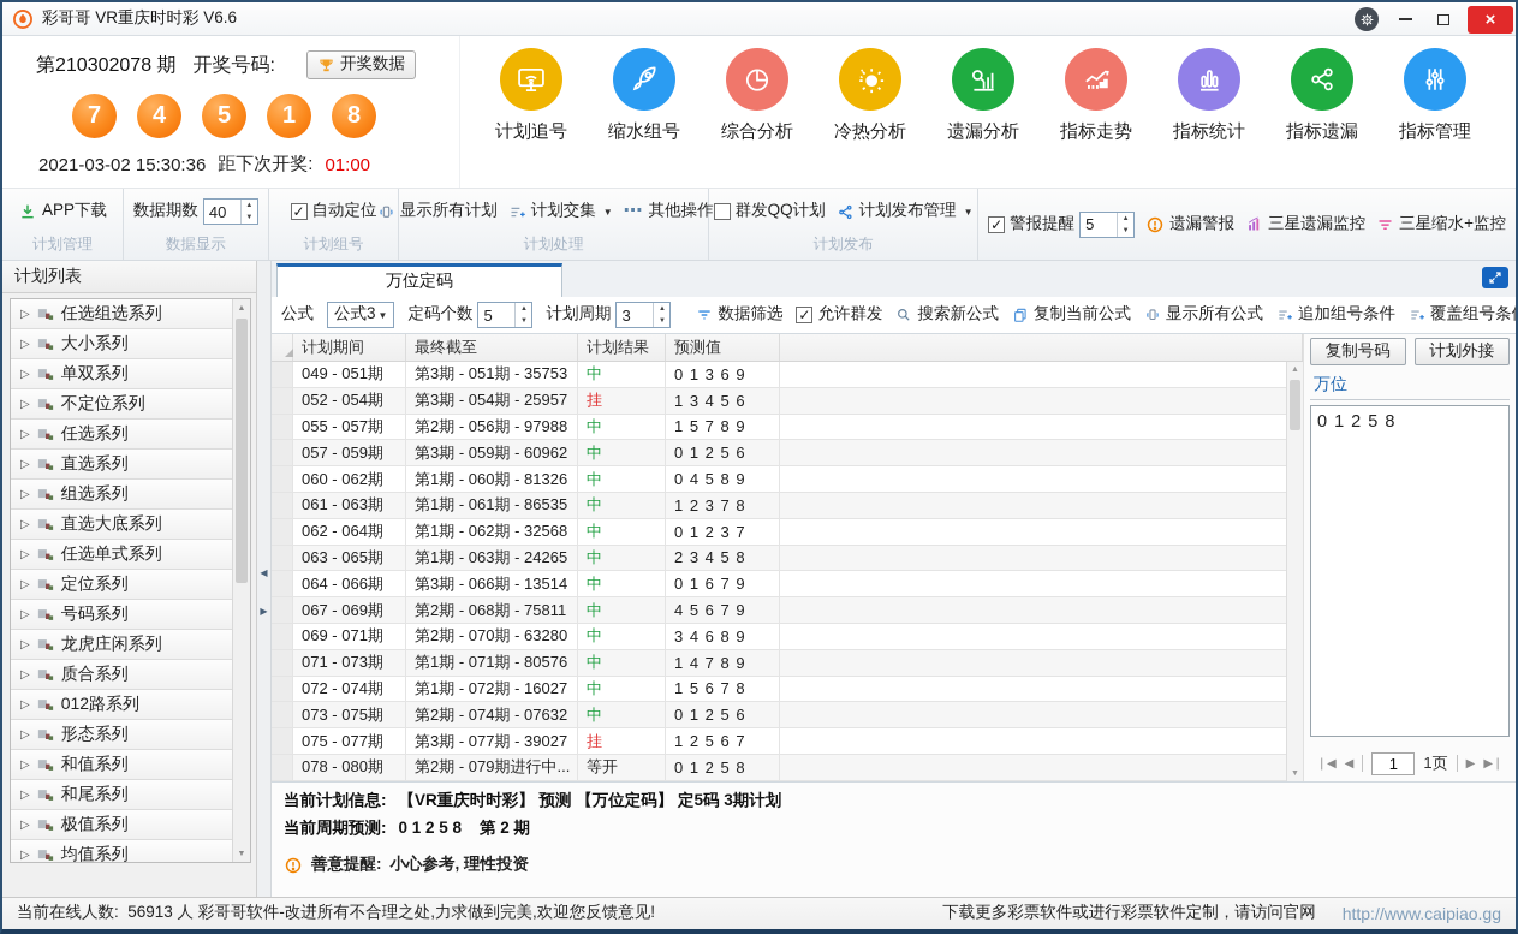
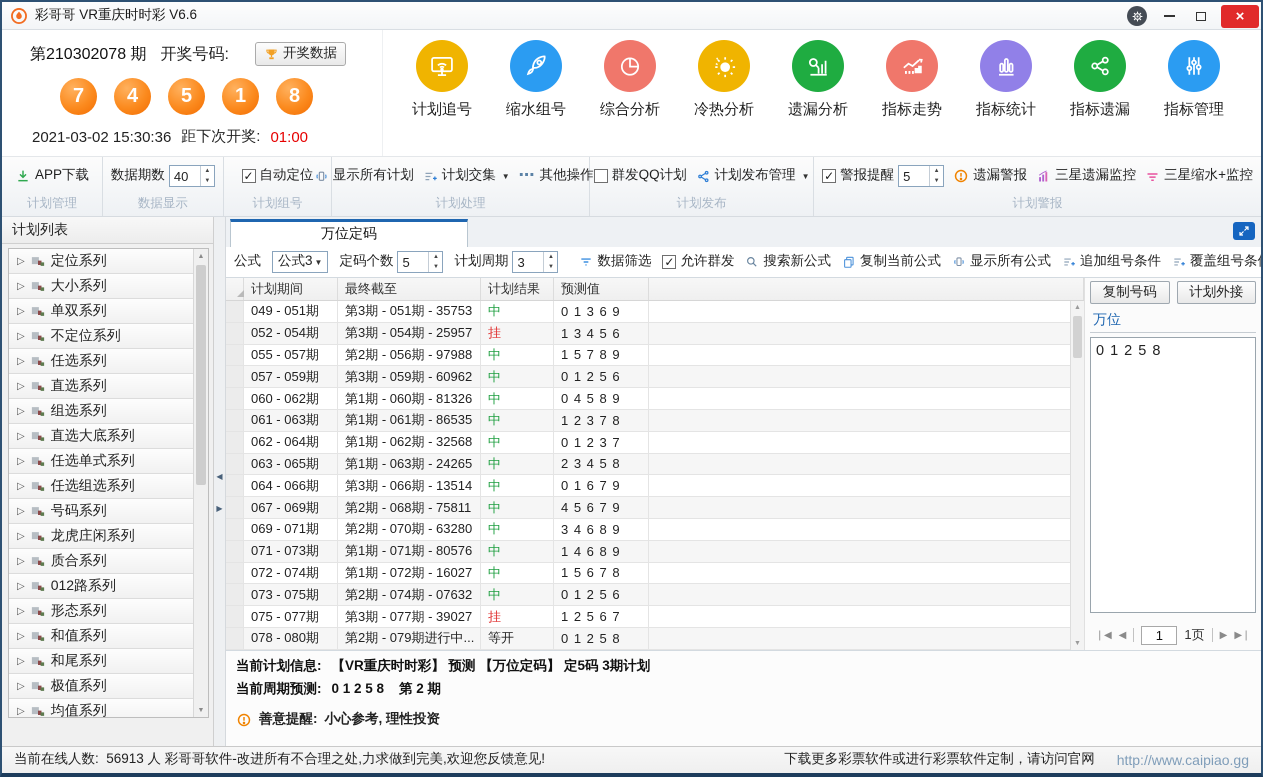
  彩哥哥 VR重庆时时彩 V6.6
  ×
  第210302078 期
  开奖号码:
  开奖数据
  7
  4
  5
  1
  8
  2021-03-02 15:30:36
  距下次开奖:
  01:00
  计划追号
  缩水组号
  综合分析
  冷热分析
  遗漏分析
  指标走势
  指标统计
  指标遗漏
  指标管理
  APP下载
  计划管理
  数据期数
  40
  数据显示
  ✓
  自动定位
  计划组号
  显示所有计划
  计划交集
  ▼
  ⋯
  其他操作
  计划处理
  群发QQ计划
  计划发布管理
  ▼
  计划发布
  ✓
  警报提醒
  5
  遗漏警报
  三星遗漏监控
  三星缩水+监控
+ 计划警报
  计划列表
  ▷
- 任选组选系列
+ 定位系列
  ▷
  大小系列
  ▷
  单双系列
  ▷
  不定位系列
  ▷
  任选系列
  ▷
  直选系列
  ▷
  组选系列
  ▷
  直选大底系列
  ▷
  任选单式系列
  ▷
- 定位系列
+ 任选组选系列
  ▷
  号码系列
  ▷
  龙虎庄闲系列
  ▷
  质合系列
  ▷
  012路系列
  ▷
  形态系列
  ▷
  和值系列
  ▷
  和尾系列
  ▷
  极值系列
  ▷
  均值系列
  ◀
  ▶
  万位定码
  公式
  公式3
  ▼
  定码个数
  5
  计划周期
  3
  数据筛选
  ✓
  允许群发
  搜索新公式
  复制当前公式
  显示所有公式
  追加组号条件
  覆盖组号条
  计划期间
  最终截至
  计划结果
  预测值
  049 - 051期
  第3期 - 051期 - 35753
  中
  0 1 3 6 9
  052 - 054期
  第3期 - 054期 - 25957
  挂
  1 3 4 5 6
  055 - 057期
  第2期 - 056期 - 97988
  中
  1 5 7 8 9
  057 - 059期
  第3期 - 059期 - 60962
  中
  0 1 2 5 6
  060 - 062期
  第1期 - 060期 - 81326
  中
  0 4 5 8 9
  061 - 063期
  第1期 - 061期 - 86535
  中
  1 2 3 7 8
  062 - 064期
  第1期 - 062期 - 32568
  中
  0 1 2 3 7
  063 - 065期
  第1期 - 063期 - 24265
  中
  2 3 4 5 8
  064 - 066期
  第3期 - 066期 - 13514
  中
  0 1 6 7 9
  067 - 069期
  第2期 - 068期 - 75811
  中
  4 5 6 7 9
  069 - 071期
  第2期 - 070期 - 63280
  中
  3 4 6 8 9
  071 - 073期
  第1期 - 071期 - 80576
  中
- 1 4 7 8 9
+ 1 4 6 8 9
  072 - 074期
  第1期 - 072期 - 16027
  中
  1 5 6 7 8
  073 - 075期
  第2期 - 074期 - 07632
  中
  0 1 2 5 6
  075 - 077期
  第3期 - 077期 - 39027
  挂
  1 2 5 6 7
  078 - 080期
  第2期 - 079期进行中...
  等开
  0 1 2 5 8
  复制号码
  计划外接
  万位
  0 1 2 5 8
  ❘◀
  ◀
  1
  1页
  ▶
  ▶❘
  当前计划信息:
  【VR重庆时时彩】 预测 【万位定码】 定5码 3期计划
  当前周期预测:
  0 1 2 5 8 第 2 期
  善意提醒:
  小心参考, 理性投资
  当前在线人数: 56913 人 彩哥哥软件-改进所有不合理之处,力求做到完美,欢迎您反馈意见!
  下载更多彩票软件或进行彩票软件定制，请访问官网
  http://www.caipiao.gg
